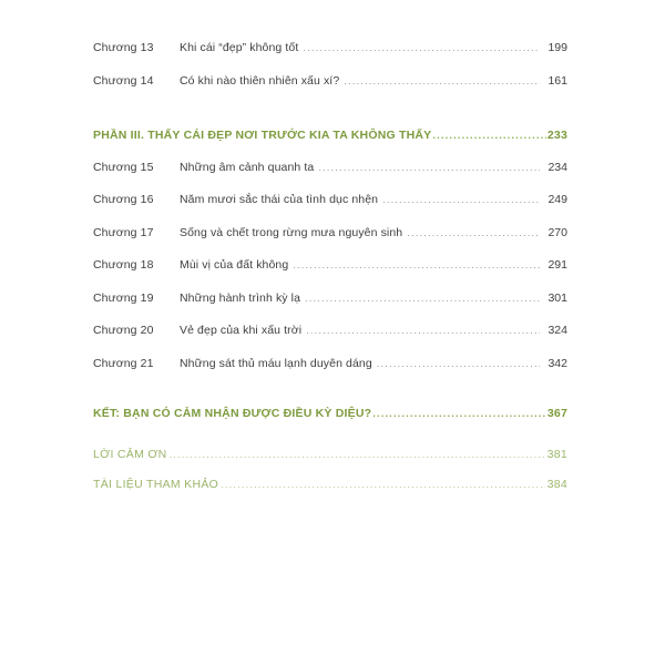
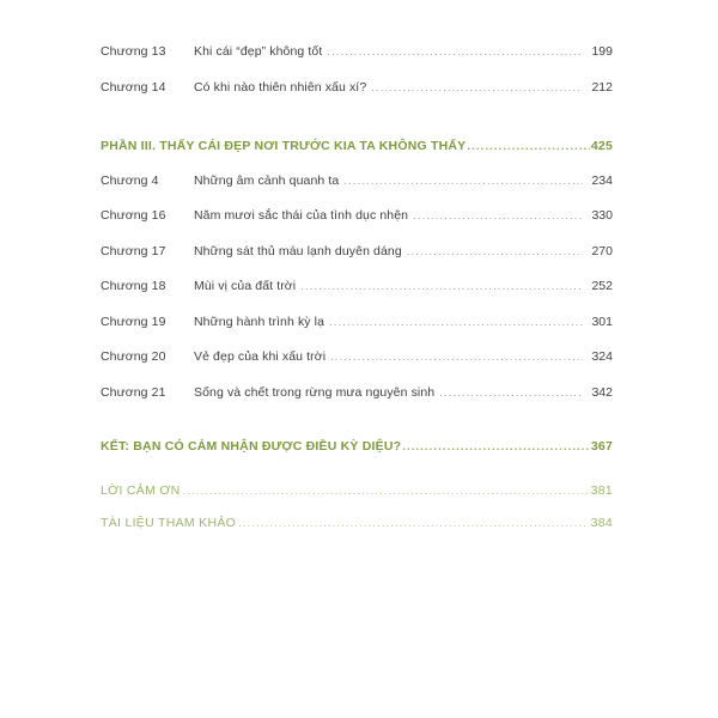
  Chương 13
  Khi cái “đẹp” không tốt
  199
  Chương 14
  Có khi nào thiên nhiên xấu xí?
- 161
+ 212
  PHẦN III. THẤY CÁI ĐẸP NƠI TRƯỚC KIA TA KHÔNG THẤY
- 233
+ 425
- Chương 15
+ Chương 4
  Những âm cảnh quanh ta
  234
  Chương 16
  Năm mươi sắc thái của tình dục nhện
- 249
+ 330
  Chương 17
- Sống và chết trong rừng mưa nguyên sinh
+ Những sát thủ máu lạnh duyên dáng
  270
  Chương 18
- Mùi vị của đất không
+ Mùi vị của đất trời
- 291
+ 252
  Chương 19
  Những hành trình kỳ lạ
  301
  Chương 20
  Vẻ đẹp của khi xấu trời
  324
  Chương 21
- Những sát thủ máu lạnh duyên dáng
+ Sống và chết trong rừng mưa nguyên sinh
  342
  KẾT: BẠN CÓ CẢM NHẬN ĐƯỢC ĐIỀU KỲ DIỆU?
  367
  LỜI CẢM ƠN
  ...........................................................................................
  381
  TÀI LIỆU THAM KHẢO
  384
